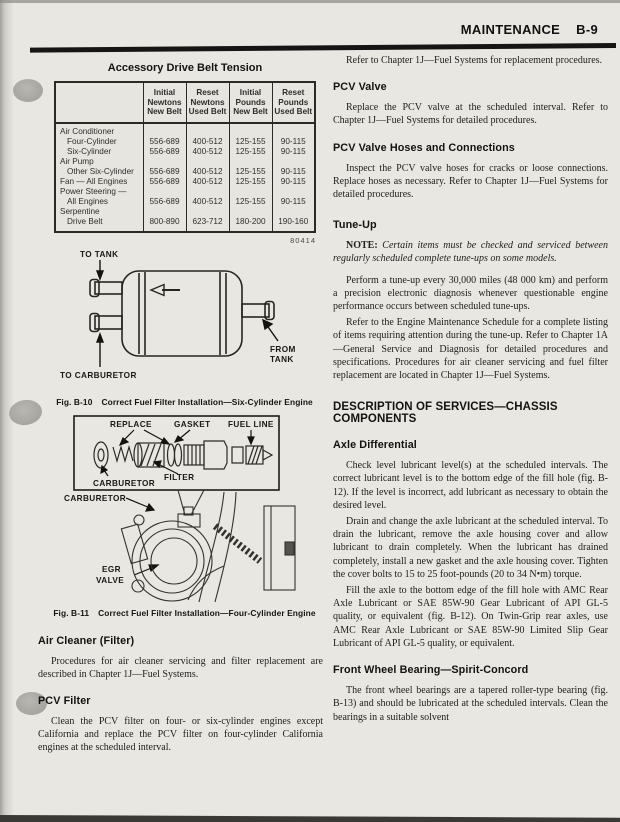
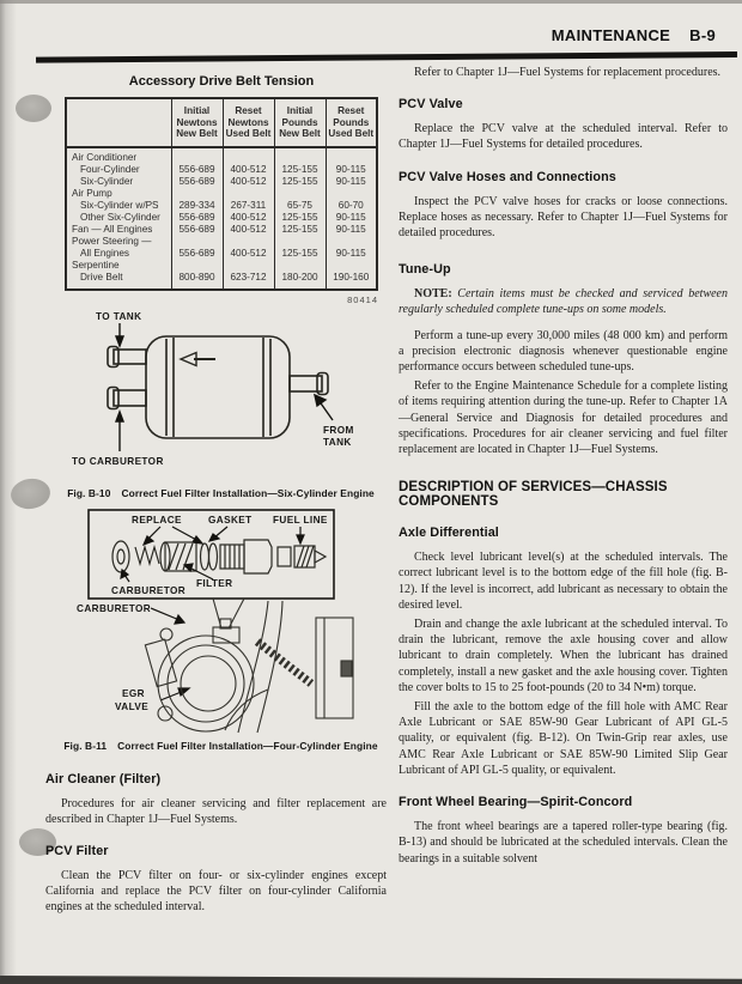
  MAINTENANCE B-9
  Accessory Drive Belt Tension
  	Initial Newtons New Belt	Reset Newtons Used Belt	Initial Pounds New Belt	Reset Pounds Used Belt
  Air Conditioner
  Four-Cylinder	556-689	400-512	125-155	90-115
  Six-Cylinder	556-689	400-512	125-155	90-115
  Air Pump
+ Six-Cylinder w/PS	289-334	267-311	65-75	60-70
  Other Six-Cylinder	556-689	400-512	125-155	90-115
  Fan — All Engines	556-689	400-512	125-155	90-115
  Power Steering —
  All Engines	556-689	400-512	125-155	90-115
  Serpentine
  Drive Belt	800-890	623-712	180-200	190-160
  80414
  TO TANK
  TO CARBURETOR
  FROM
  TANK
  Fig. B-10 Correct Fuel Filter Installation—Six-Cylinder Engine
  REPLACE
  GASKET
  FUEL LINE
  CARBURETOR
  FILTER
  CARBURETOR
  EGR
  VALVE
  Fig. B-11 Correct Fuel Filter Installation—Four-Cylinder Engine
  Air Cleaner (Filter)
  Procedures for air cleaner servicing and filter replacement are described in Chapter 1J—Fuel Systems.
  PCV Filter
  Clean the PCV filter on four- or six-cylinder engines except California and replace the PCV filter on four-cylinder California engines at the scheduled interval.
  Refer to Chapter 1J—Fuel Systems for replacement procedures.
  PCV Valve
  Replace the PCV valve at the scheduled interval. Refer to Chapter 1J—Fuel Systems for detailed procedures.
  PCV Valve Hoses and Connections
  Inspect the PCV valve hoses for cracks or loose connections. Replace hoses as necessary. Refer to Chapter 1J—Fuel Systems for detailed procedures.
  Tune-Up
  NOTE: Certain items must be checked and serviced between regularly scheduled complete tune-ups on some models.
  Perform a tune-up every 30,000 miles (48 000 km) and perform a precision electronic diagnosis whenever questionable engine performance occurs between scheduled tune-ups.
  Refer to the Engine Maintenance Schedule for a complete listing of items requiring attention during the tune-up. Refer to Chapter 1A—General Service and Diagnosis for detailed procedures and specifications. Procedures for air cleaner servicing and fuel filter replacement are located in Chapter 1J—Fuel Systems.
  DESCRIPTION OF SERVICES—CHASSIS COMPONENTS
  Axle Differential
  Check level lubricant level(s) at the scheduled intervals. The correct lubricant level is to the bottom edge of the fill hole (fig. B-12). If the level is incorrect, add lubricant as necessary to obtain the desired level.
  Drain and change the axle lubricant at the scheduled interval. To drain the lubricant, remove the axle housing cover and allow lubricant to drain completely. When the lubricant has drained completely, install a new gasket and the axle housing cover. Tighten the cover bolts to 15 to 25 foot-pounds (20 to 34 N•m) torque.
  Fill the axle to the bottom edge of the fill hole with AMC Rear Axle Lubricant or SAE 85W-90 Gear Lubricant of API GL-5 quality, or equivalent (fig. B-12). On Twin-Grip rear axles, use AMC Rear Axle Lubricant or SAE 85W-90 Limited Slip Gear Lubricant of API GL-5 quality, or equivalent.
  Front Wheel Bearing—Spirit-Concord
  The front wheel bearings are a tapered roller-type bearing (fig. B-13) and should be lubricated at the scheduled intervals. Clean the bearings in a suitable solvent
